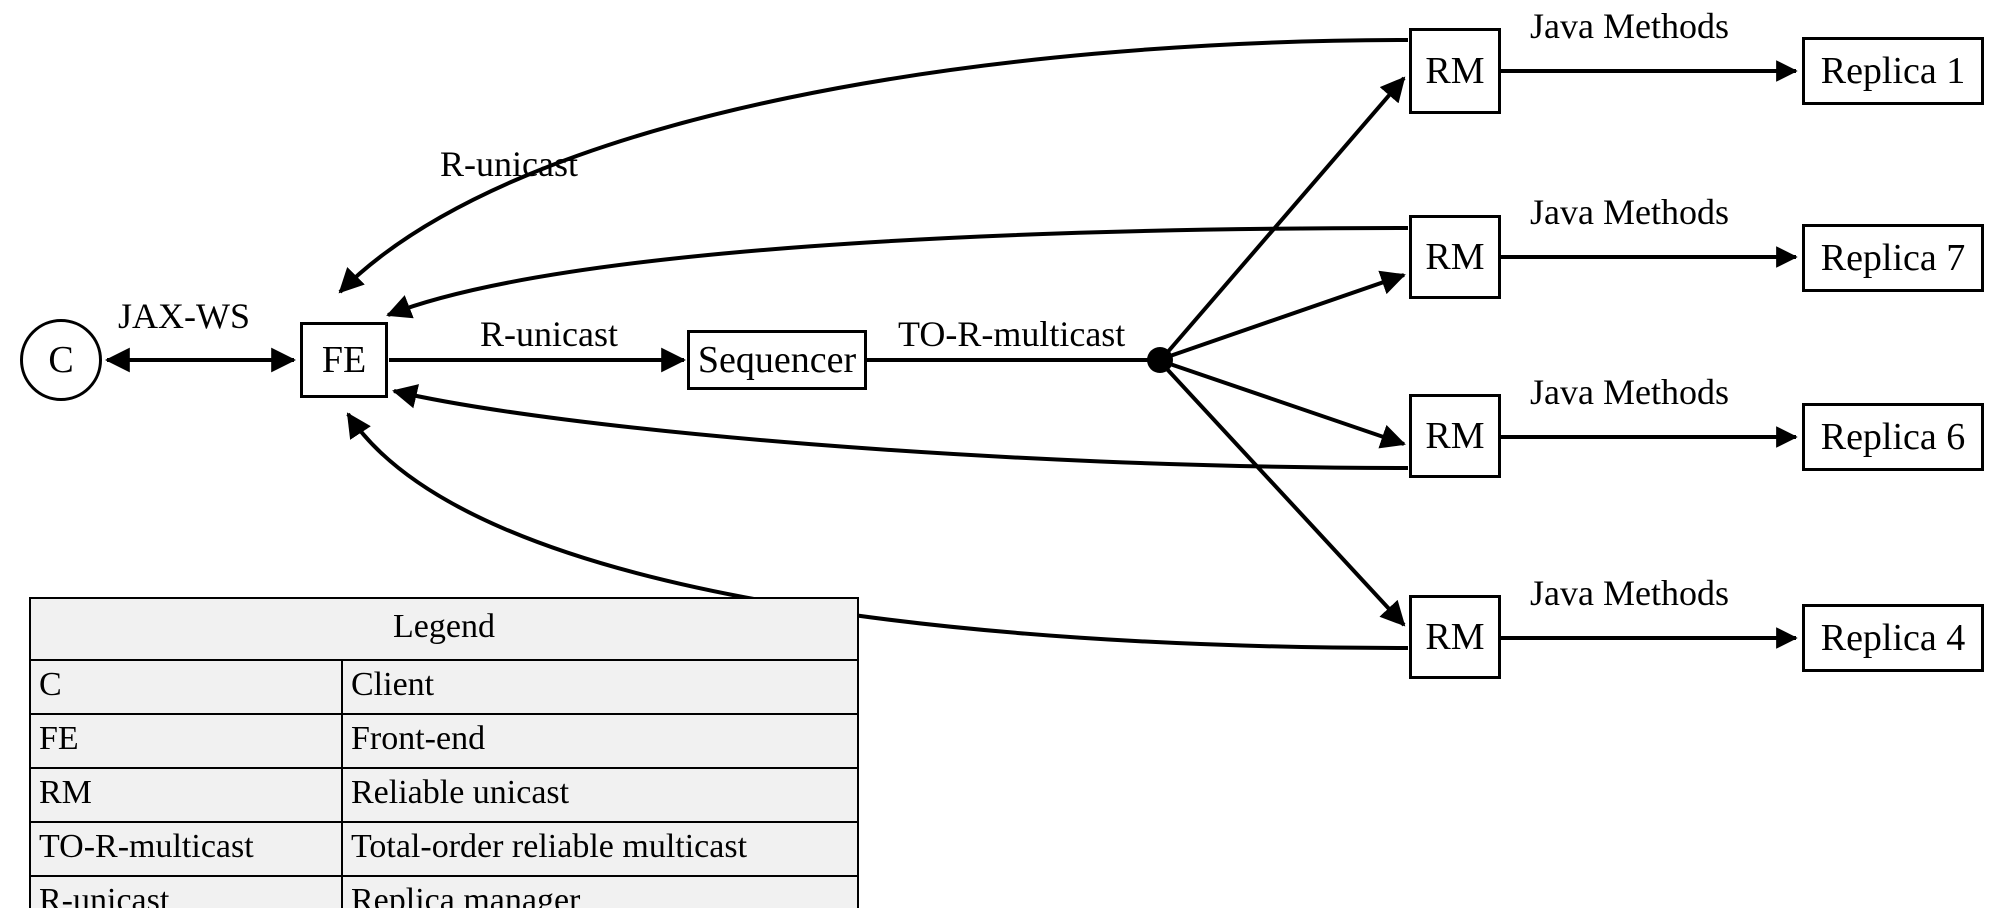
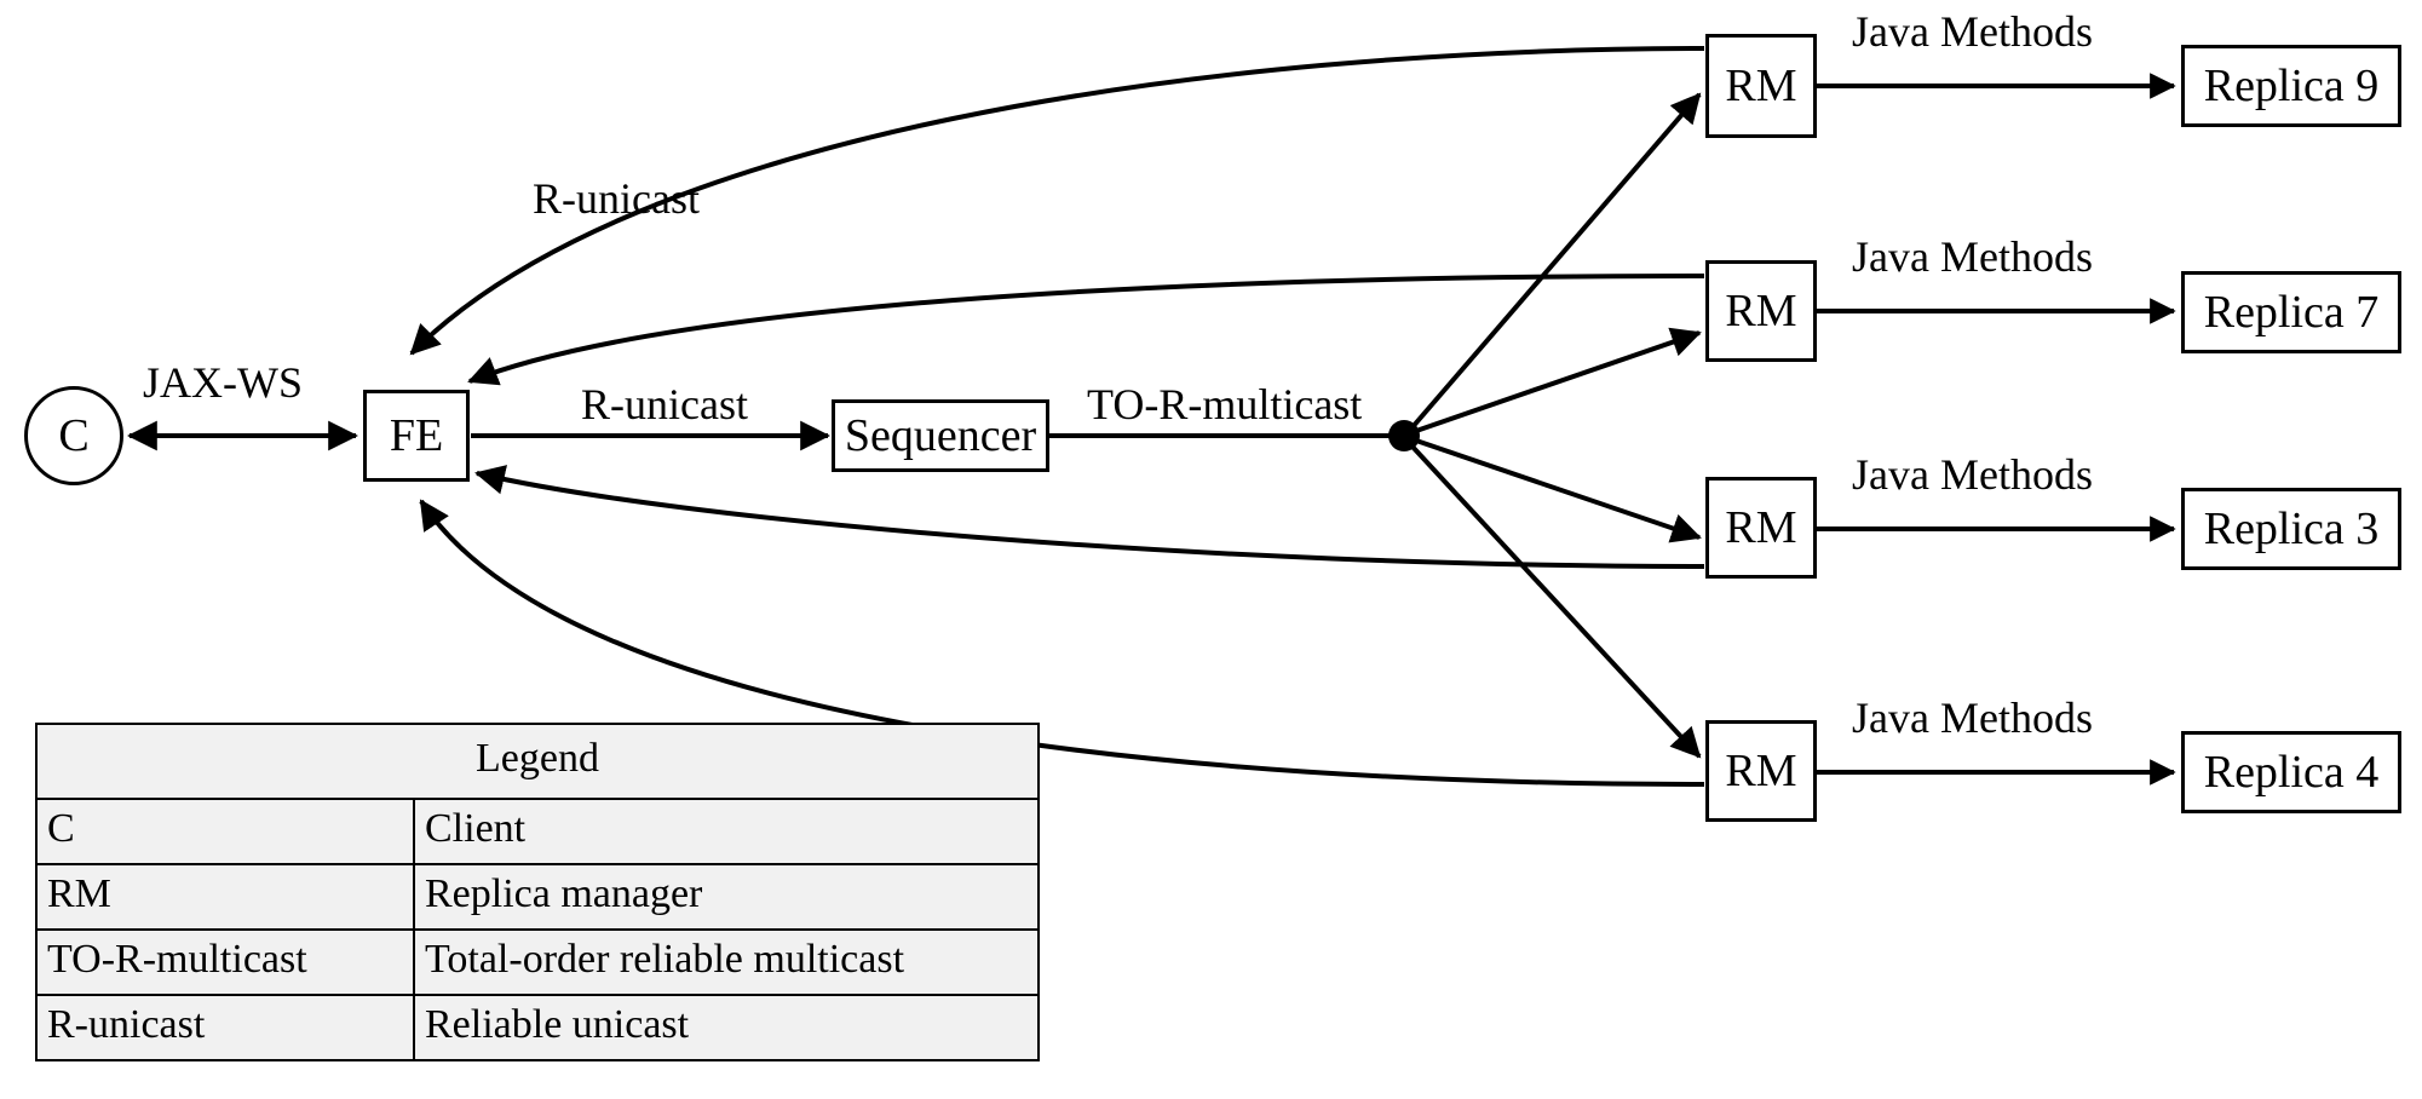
  C
  FE
  Sequencer
  RM
  RM
  RM
  RM
- Replica 1
+ Replica 9
  Replica 7
- Replica 6
+ Replica 3
  Replica 4
  JAX-WS
  R-unicast
  R-unicast
  TO-R-multicast
  Java Methods
  Java Methods
  Java Methods
  Java Methods
  Legend
  C	Client
- FE	Front-end
- RM	Reliable unicast
+ RM	Replica manager
  TO-R-multicast	Total-order reliable multicast
- R-unicast	Replica manager
+ R-unicast	Reliable unicast
